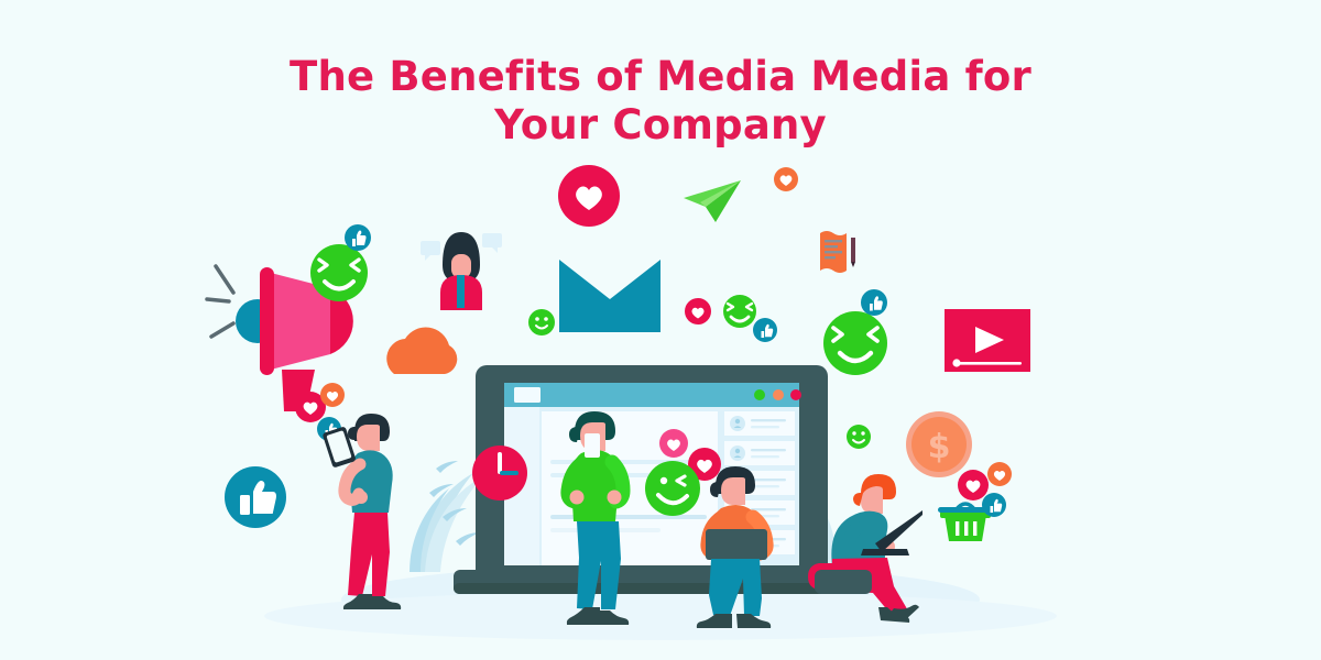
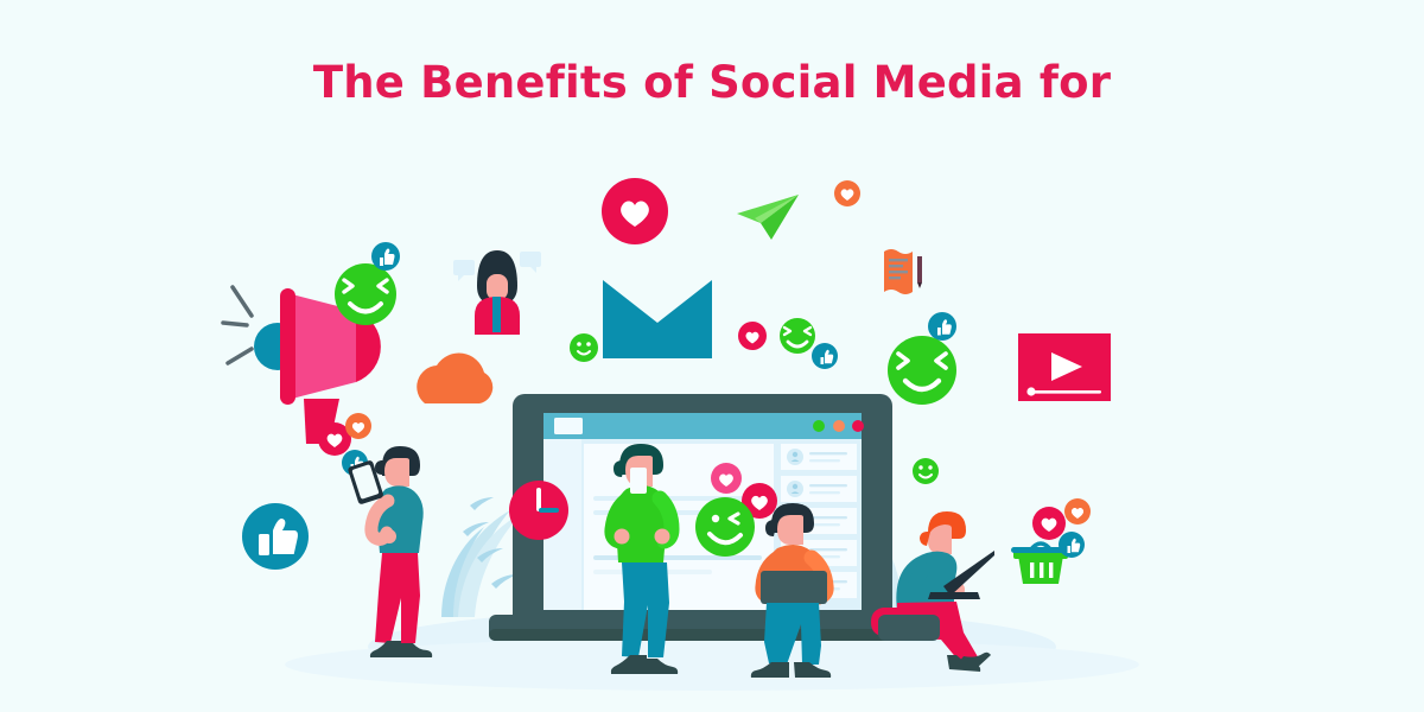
- The Benefits of Media Media for
+ The Benefits of Social Media for
- Your Company
- $
